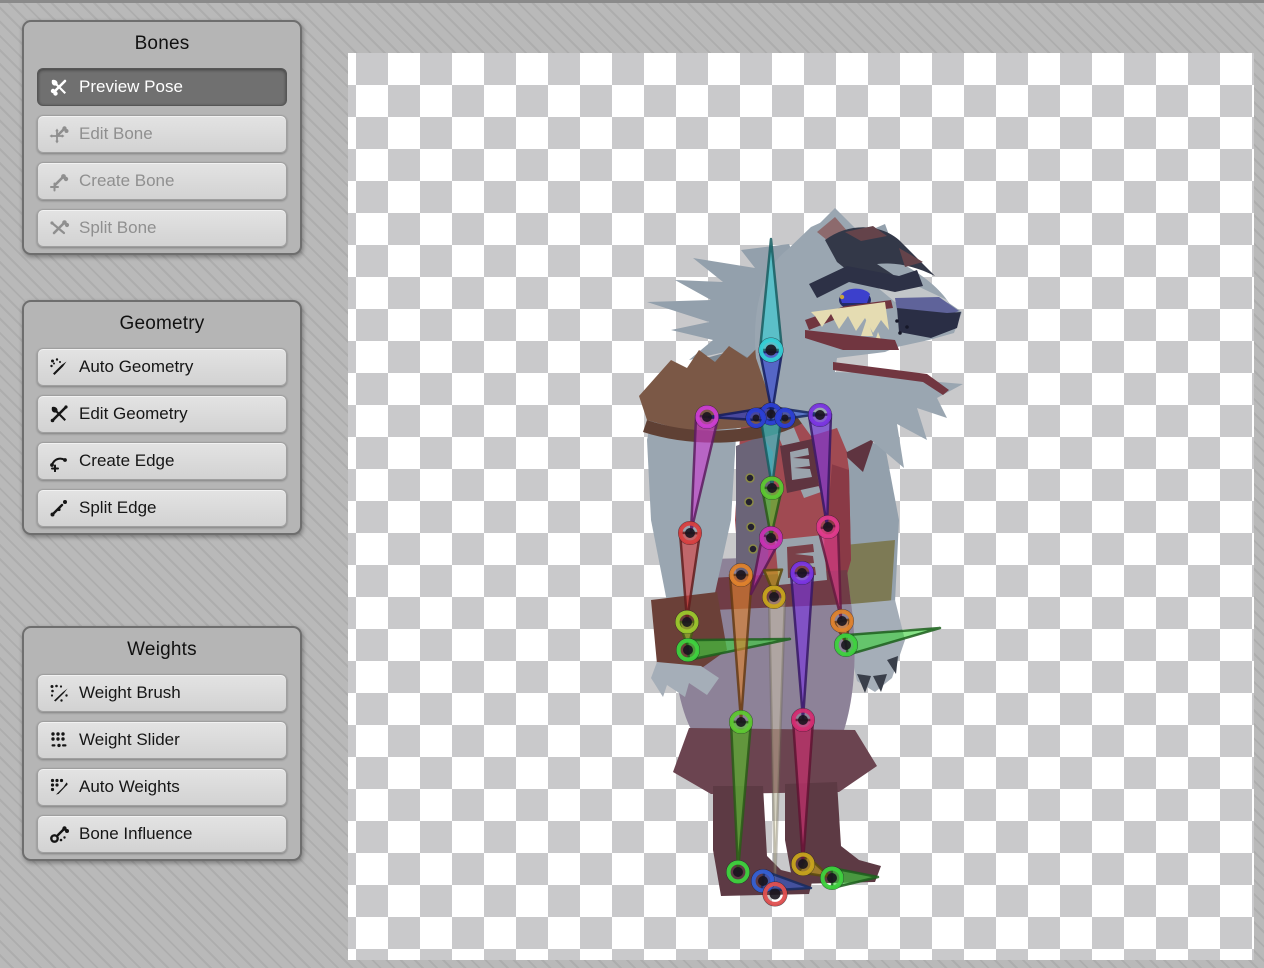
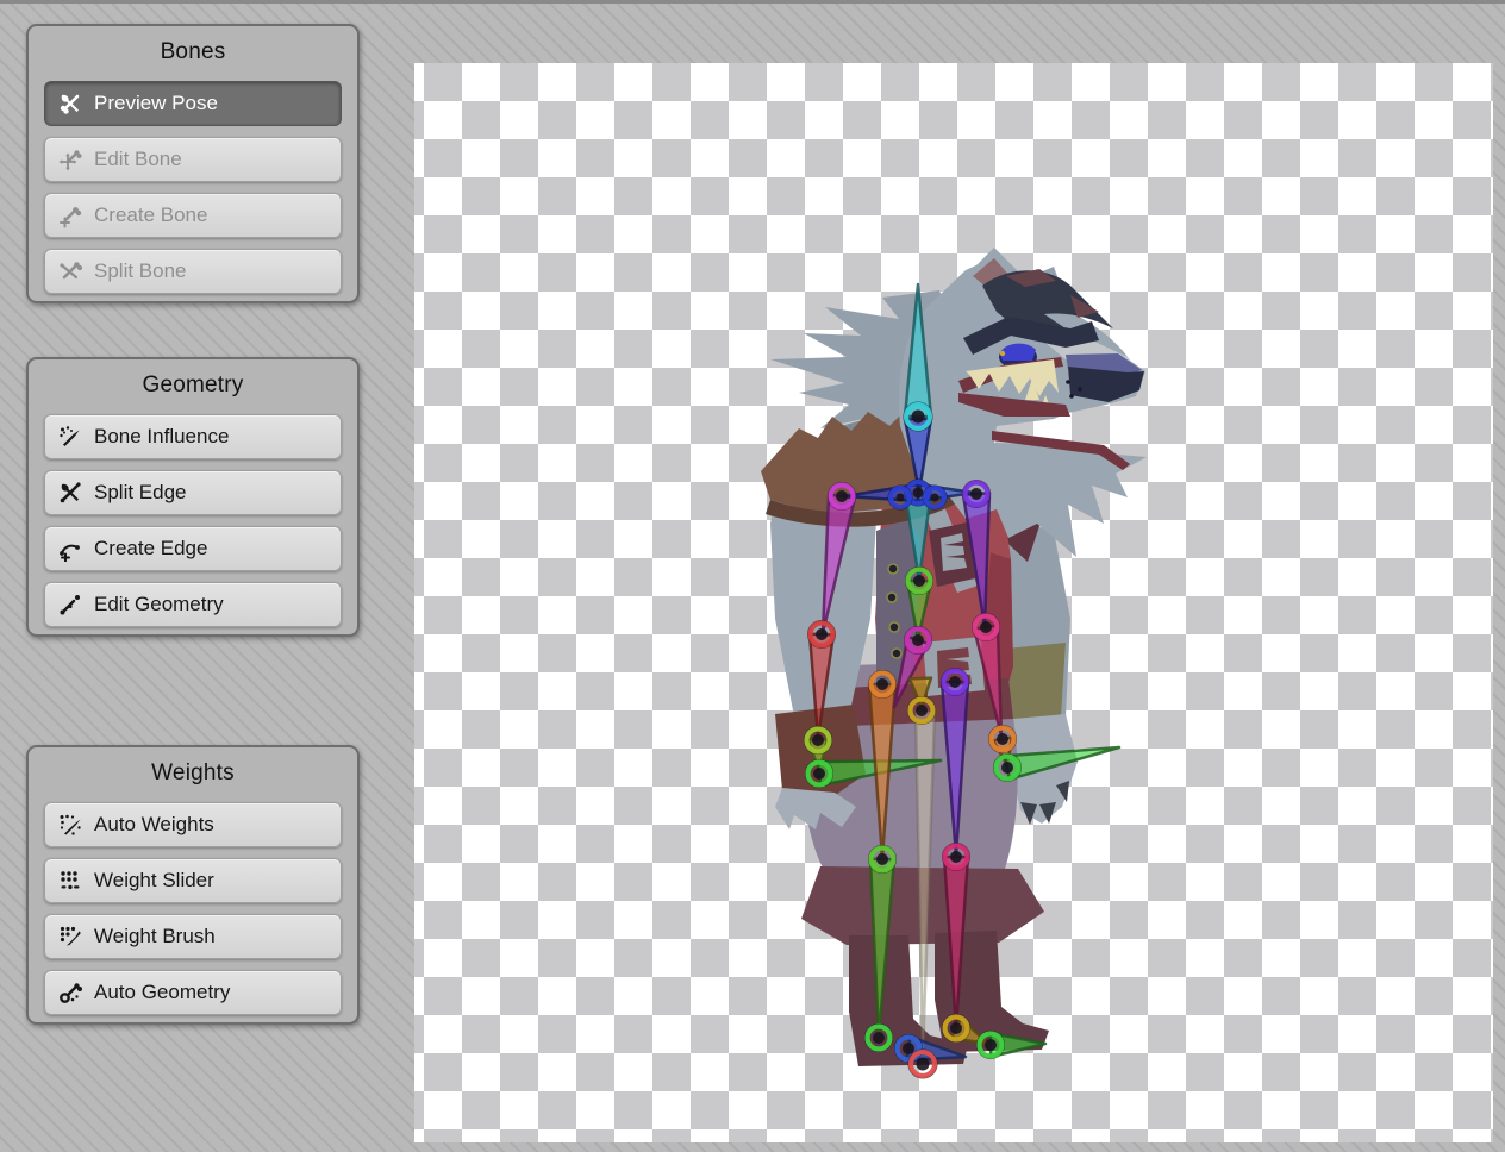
  Bones
  Preview Pose
  Edit Bone
  Create Bone
  Split Bone
  Geometry
- Auto Geometry
+ Bone Influence
- Edit Geometry
+ Split Edge
  Create Edge
- Split Edge
+ Edit Geometry
  Weights
- Weight Brush
+ Auto Weights
  Weight Slider
- Auto Weights
+ Weight Brush
- Bone Influence
+ Auto Geometry
